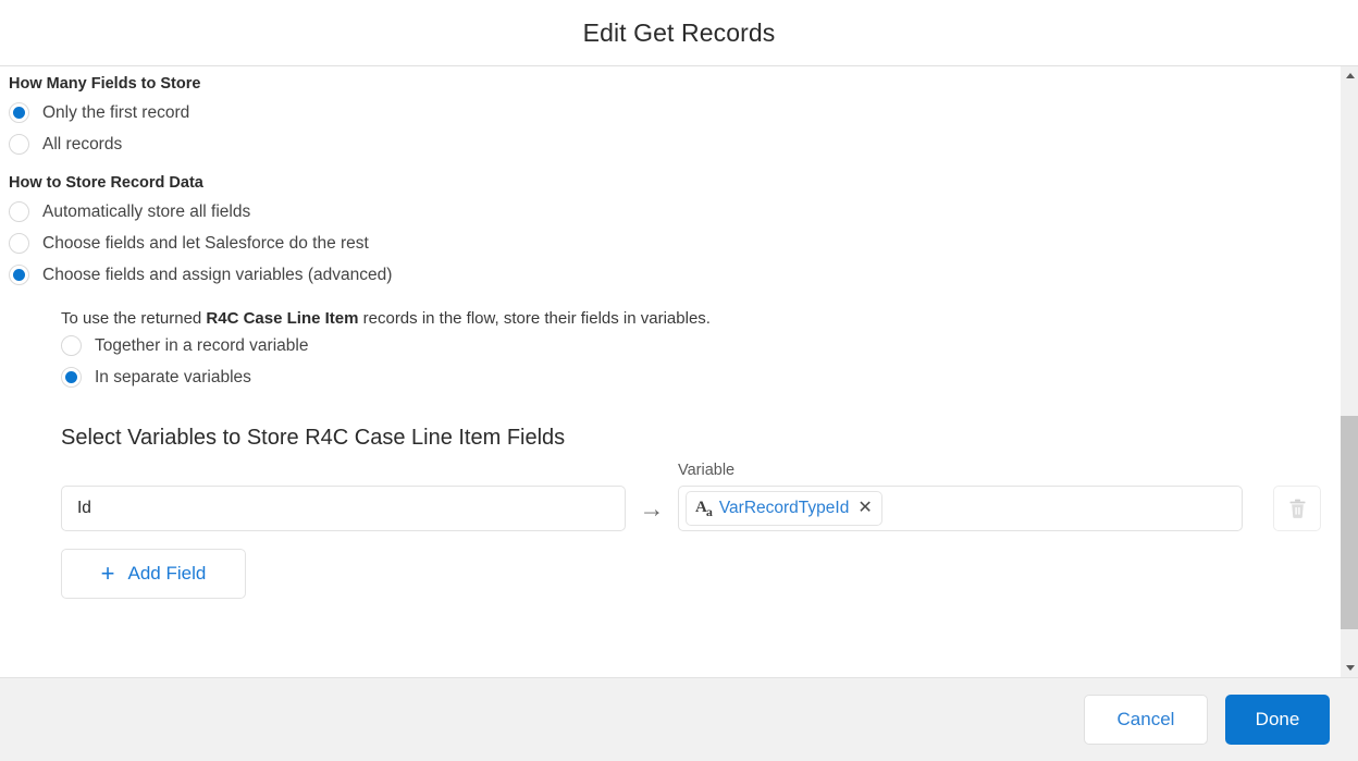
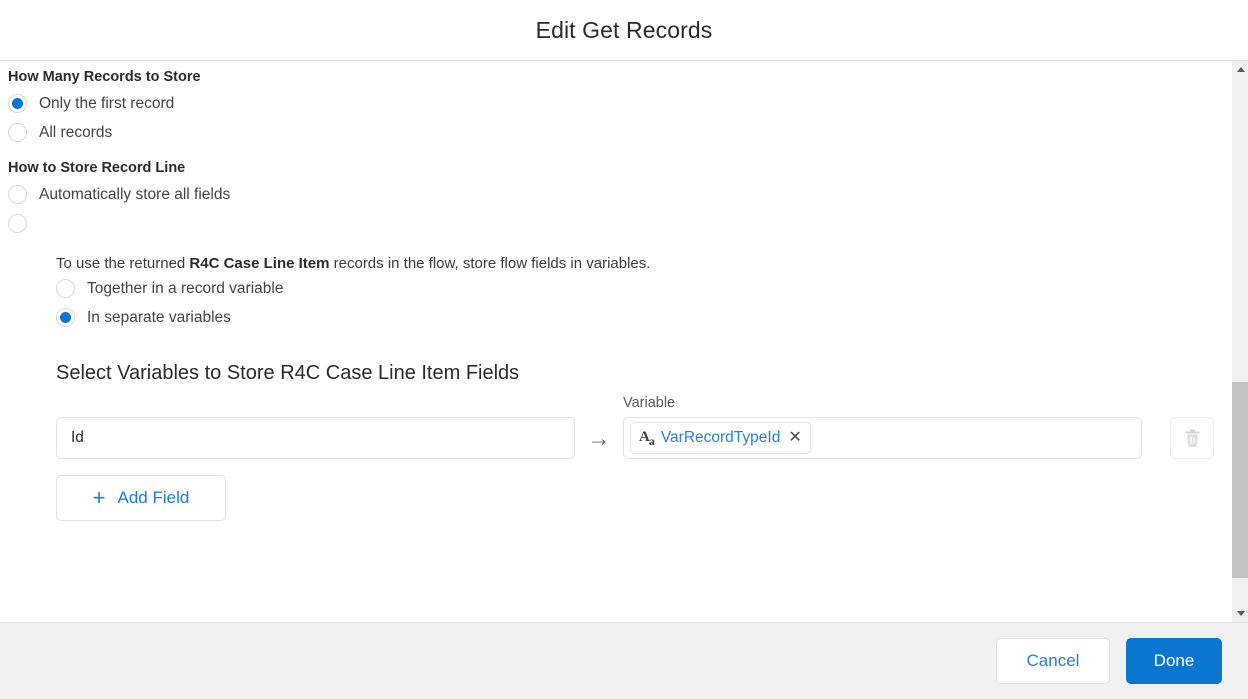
  Edit Get Records
- How Many Fields to Store
+ How Many Records to Store
  Only the first record
  All records
- How to Store Record Data
+ How to Store Record Line
  Automatically store all fields
- Choose fields and let Salesforce do the rest
- Choose fields and assign variables (advanced)
- To use the returned R4C Case Line Item records in the flow, store their fields in variables.
+ To use the returned R4C Case Line Item records in the flow, store flow fields in variables.
  Together in a record variable
  In separate variables
  Select Variables to Store R4C Case Line Item Fields
  Id
  →
  Variable
  Aa
  VarRecordTypeId
  ✕
  +
  Add Field
  Cancel
  Done
